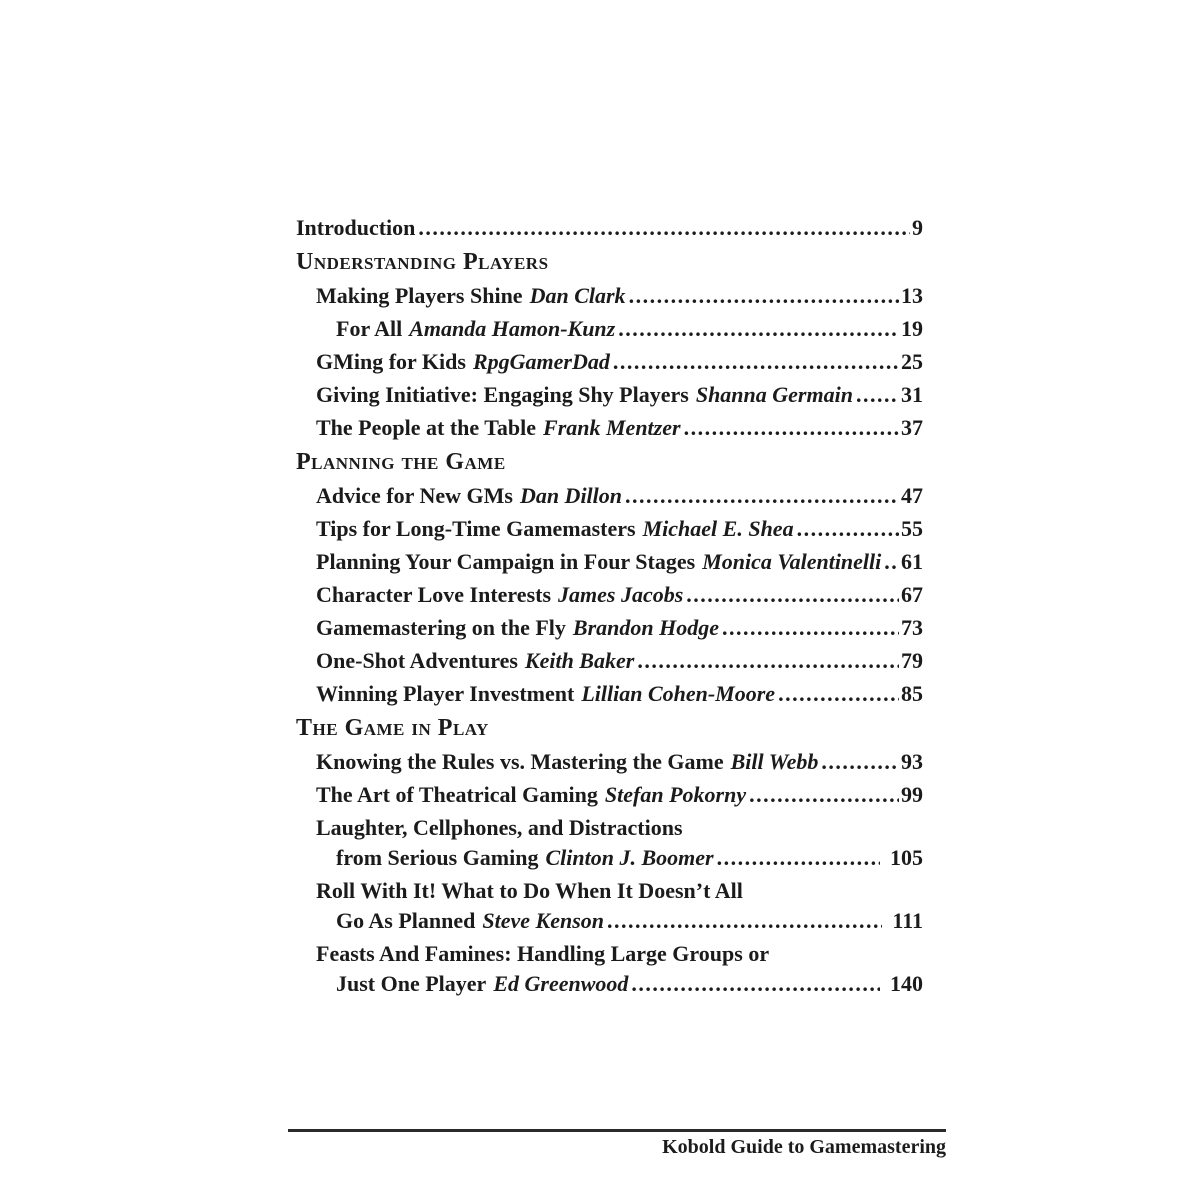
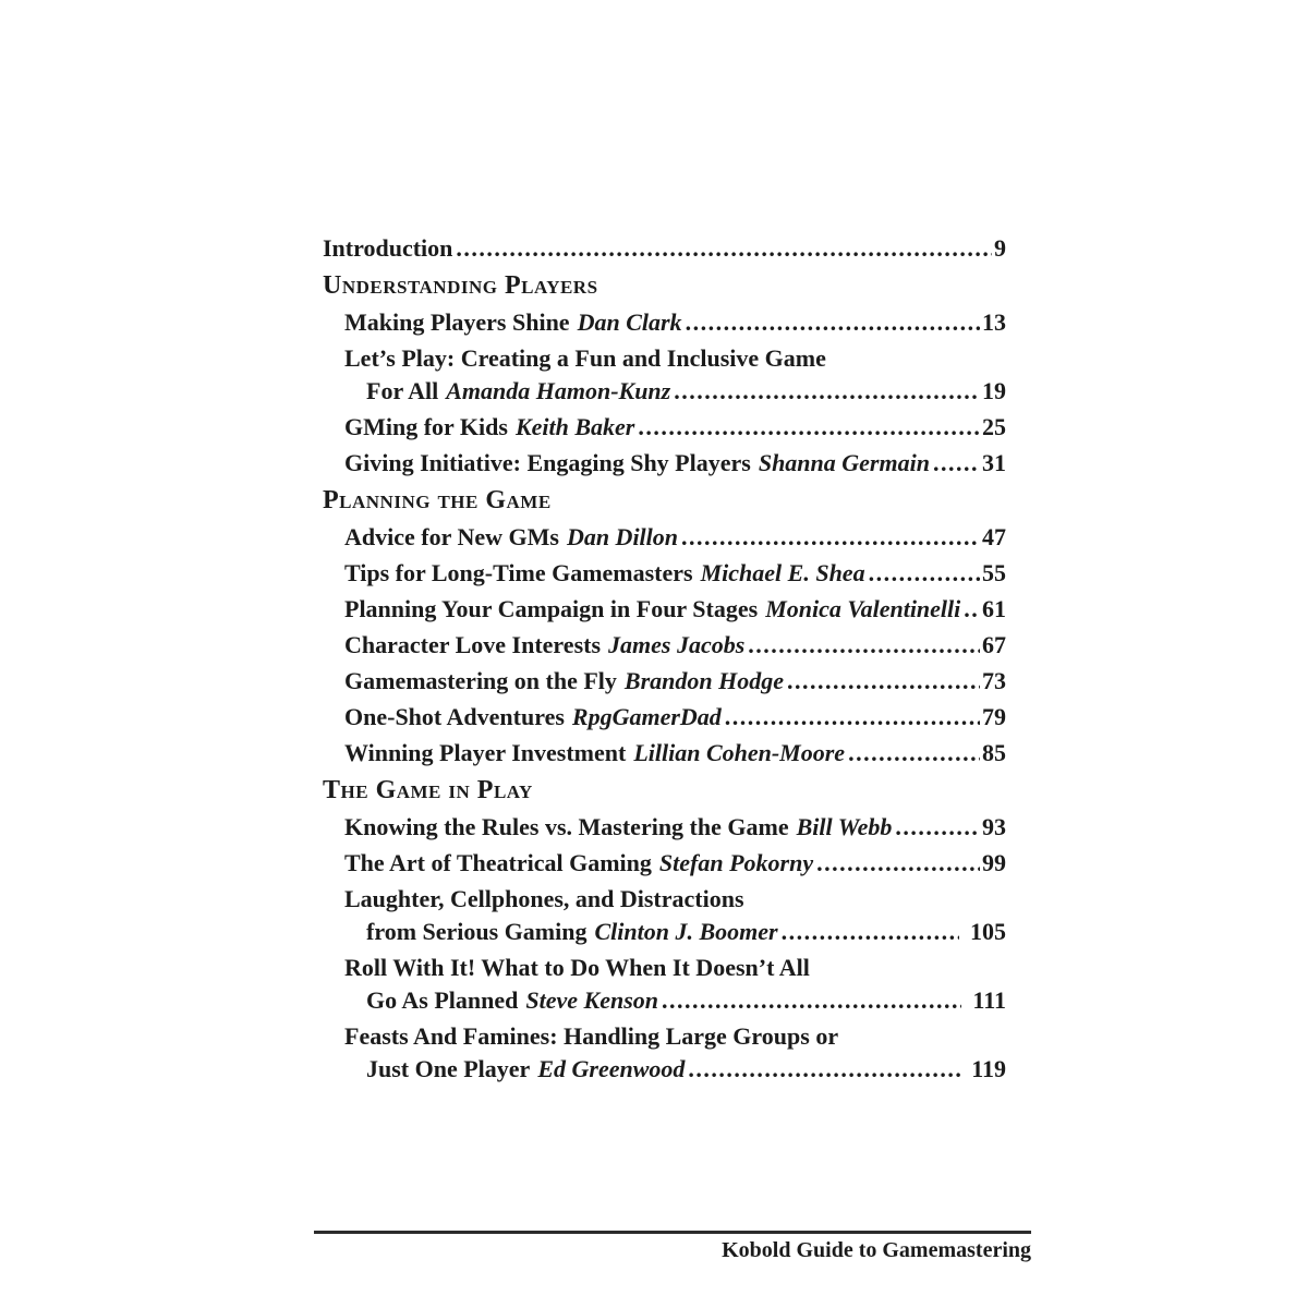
  Introduction
  9
  Understanding Players
  Making Players Shine
  Dan Clark
  13
+ Let’s Play: Creating a Fun and Inclusive Game
  For All
  Amanda Hamon-Kunz
  19
  GMing for Kids
- RpgGamerDad
+ Keith Baker
  25
  Giving Initiative: Engaging Shy Players
  Shanna Germain
  31
- The People at the Table
- Frank Mentzer
- 37
  Planning the Game
  Advice for New GMs
  Dan Dillon
  47
  Tips for Long-Time Gamemasters
  Michael E. Shea
  55
  Planning Your Campaign in Four Stages
  Monica Valentinelli
  61
  Character Love Interests
  James Jacobs
  67
  Gamemastering on the Fly
  Brandon Hodge
  73
  One-Shot Adventures
- Keith Baker
+ RpgGamerDad
  79
  Winning Player Investment
  Lillian Cohen-Moore
  85
  The Game in Play
  Knowing the Rules vs. Mastering the Game
  Bill Webb
  93
  The Art of Theatrical Gaming
  Stefan Pokorny
  99
  Laughter, Cellphones, and Distractions
  from Serious Gaming
  Clinton J. Boomer
  105
  Roll With It! What to Do When It Doesn’t All
  Go As Planned
  Steve Kenson
  111
  Feasts And Famines: Handling Large Groups or
  Just One Player
  Ed Greenwood
- 140
+ 119
  Kobold Guide to Gamemastering
